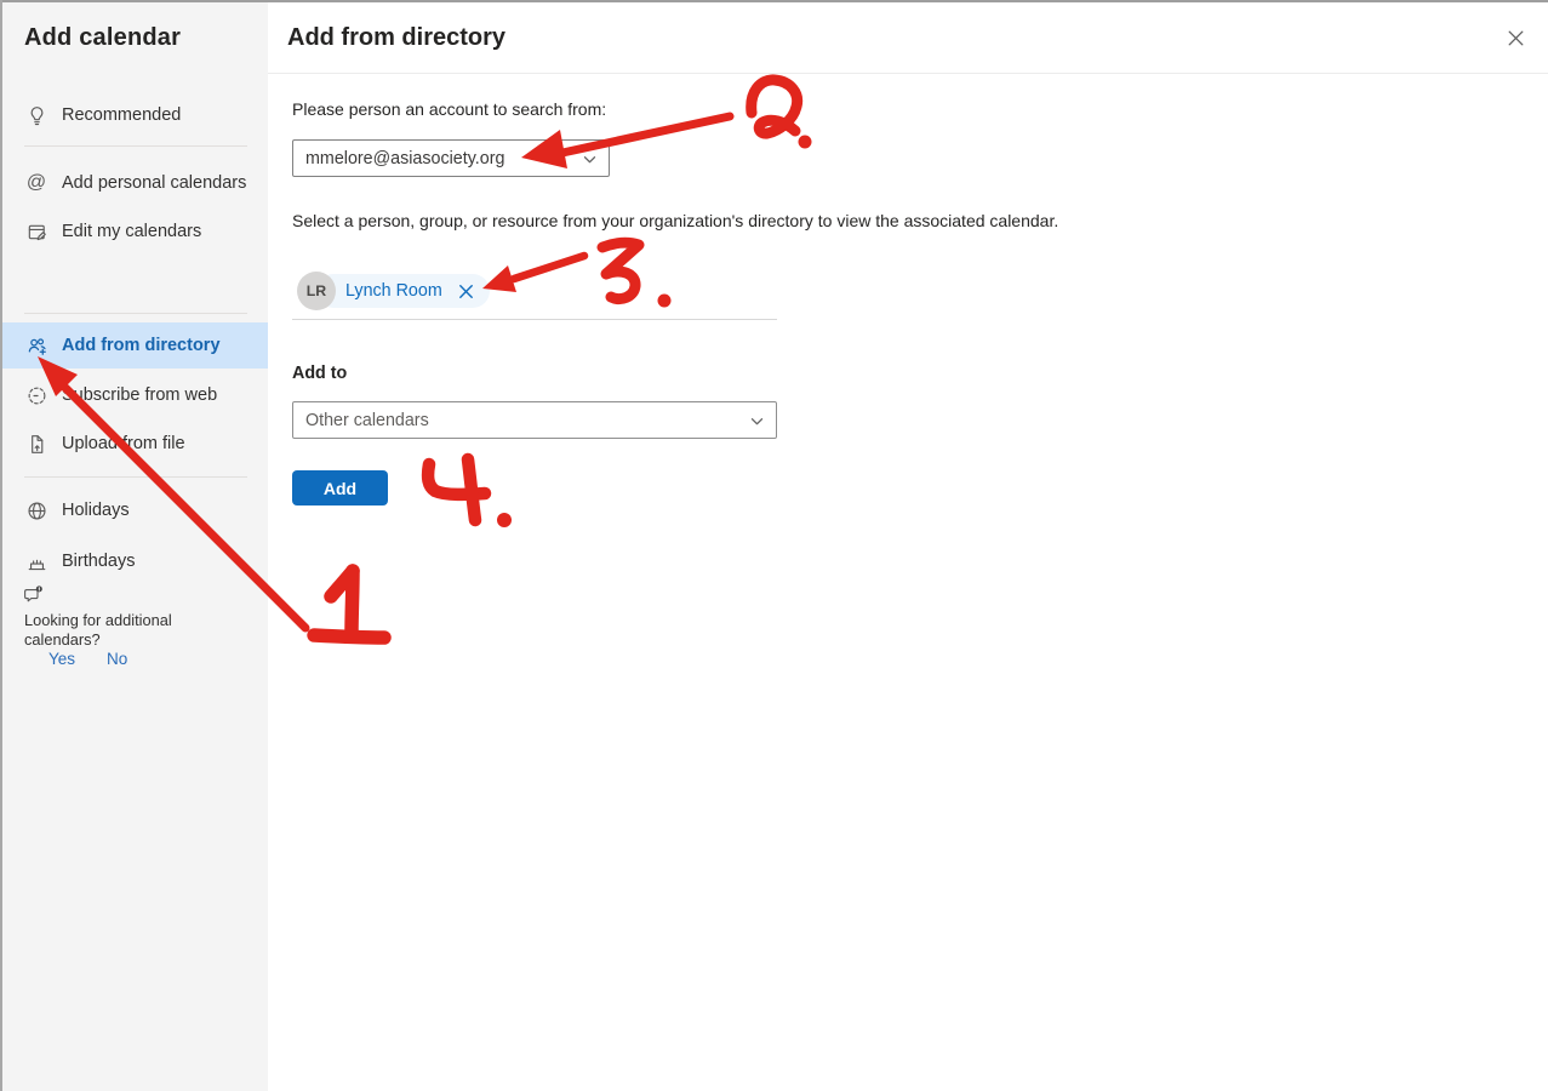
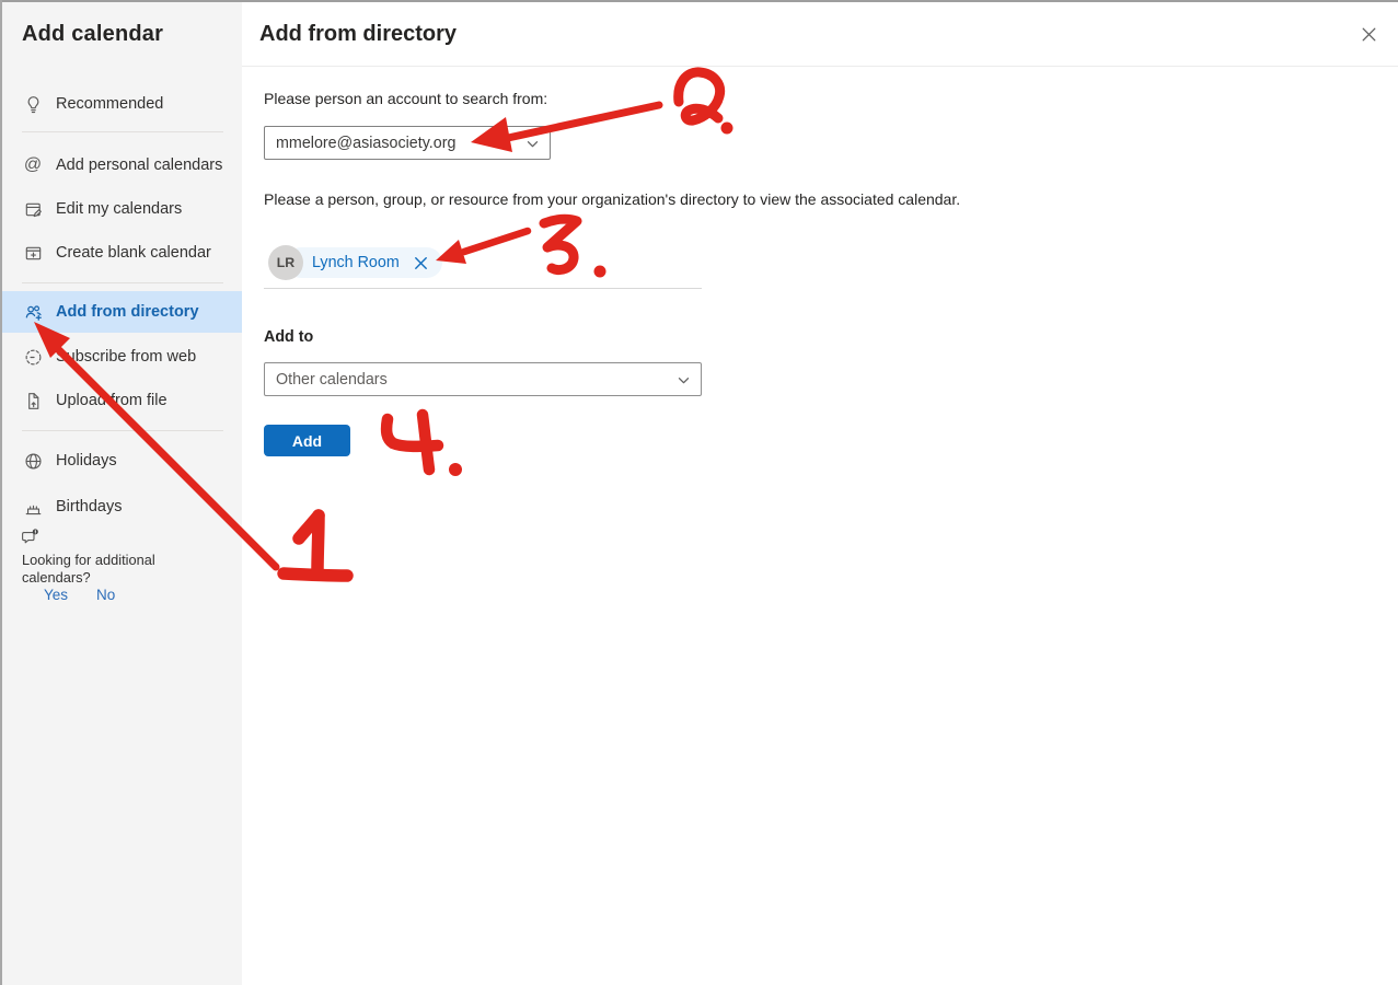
  Add calendar
  Recommended
  @
  Add personal calendars
  Edit my calendars
+ Create blank calendar
  Add from directory
  bscribe from web
  Uploadrom file
  Holidays
  Birthdays
  Looking for additional
  calendars?
  Yes
  No
  Add from directory
  Please person an account to search from:
  mmelore@asiasociety.org
- Select a person, group, or resource from your organization's directory to view the associated calendar.
+ Please a person, group, or resource from your organization's directory to view the associated calendar.
  Lynch Room
  LR
  Add to
  Other calendars
  Add
